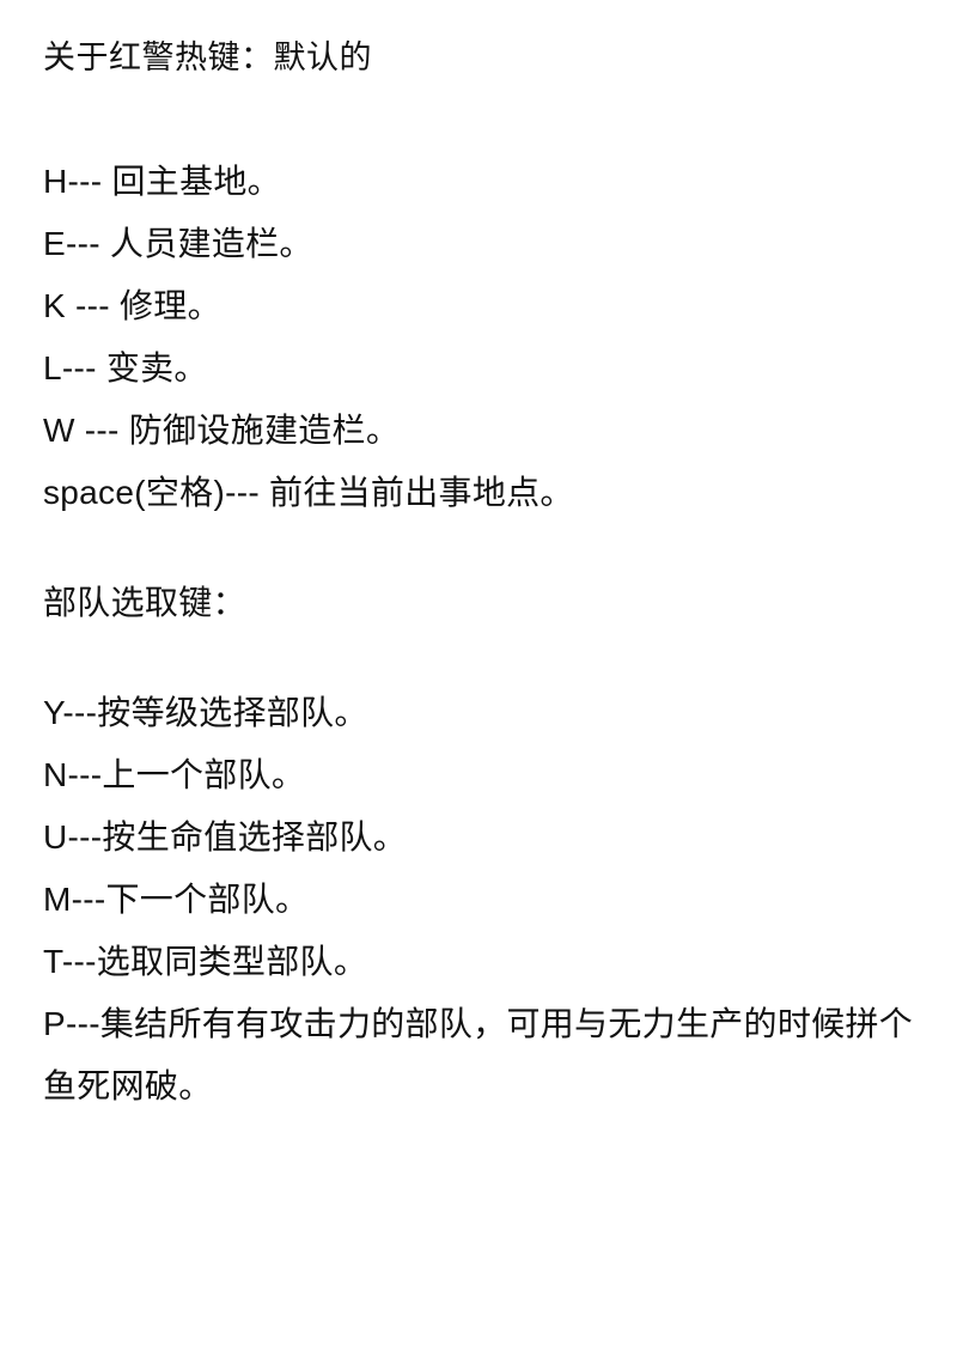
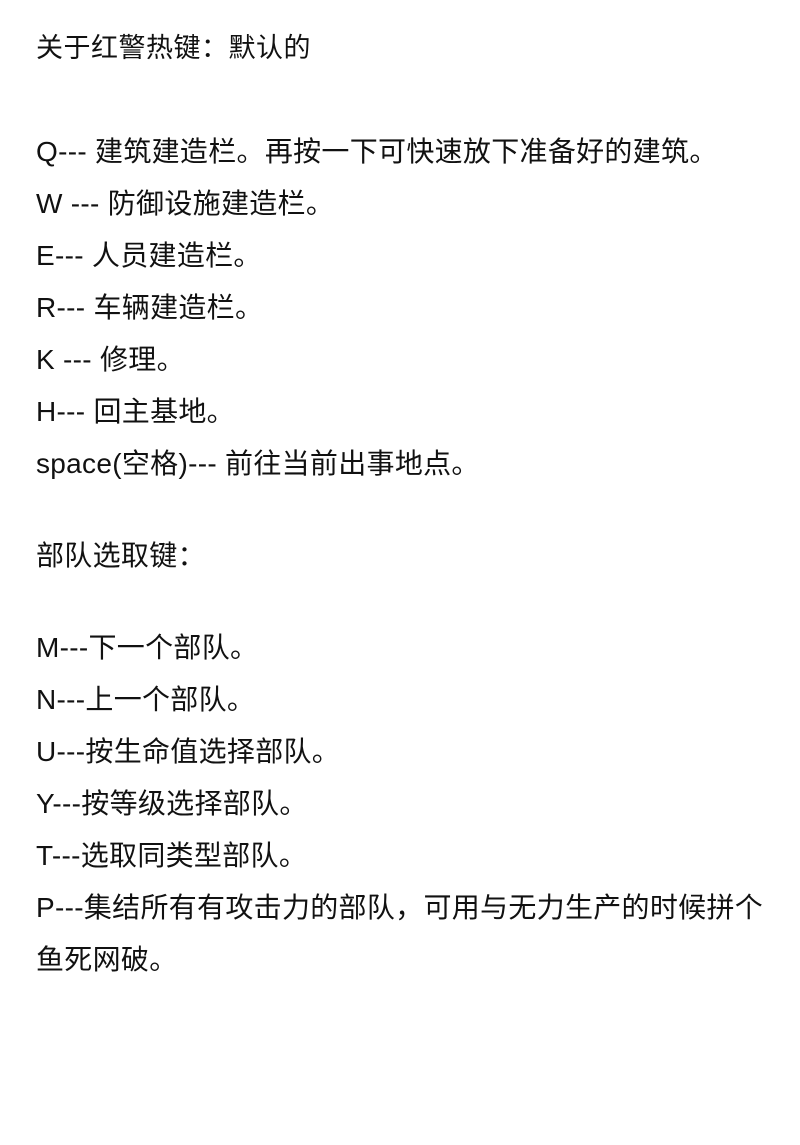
  关于红警热键：默认的
+ Q--- 建筑建造栏。再按一下可快速放下准备好的建筑。
- H--- 回主基地。
+ W --- 防御设施建造栏。
  E--- 人员建造栏。
+ R--- 车辆建造栏。
  K --- 修理。
- L--- 变卖。
- W --- 防御设施建造栏。
+ H--- 回主基地。
  space(空格)--- 前往当前出事地点。
  部队选取键：
- Y---按等级选择部队。
+ M---下一个部队。
  N---上一个部队。
  U---按生命值选择部队。
- M---下一个部队。
+ Y---按等级选择部队。
  T---选取同类型部队。
  P---集结所有有攻击力的部队，可用与无力生产的时候拼个鱼死网破。
